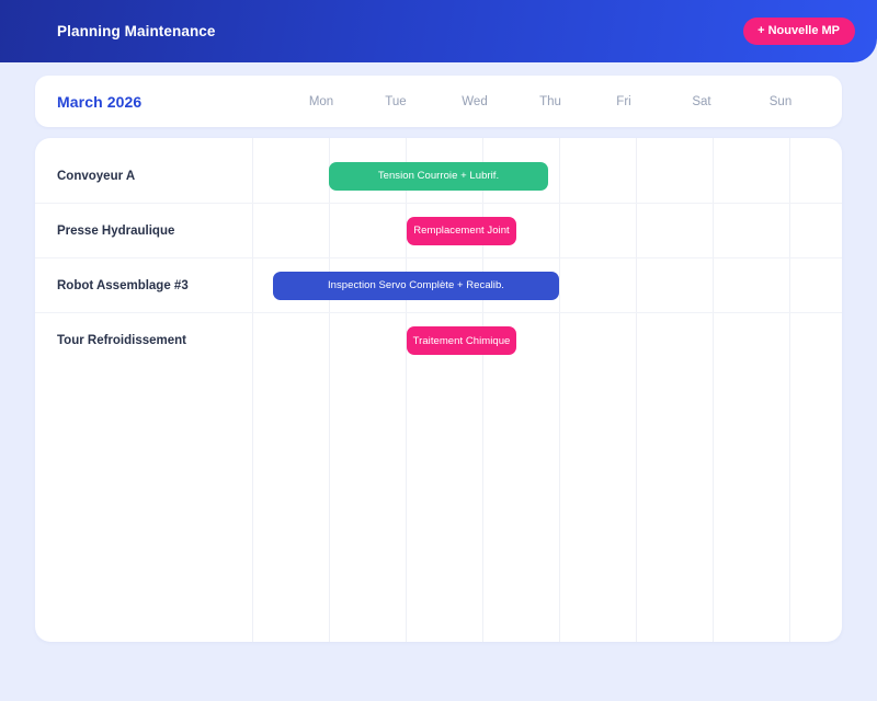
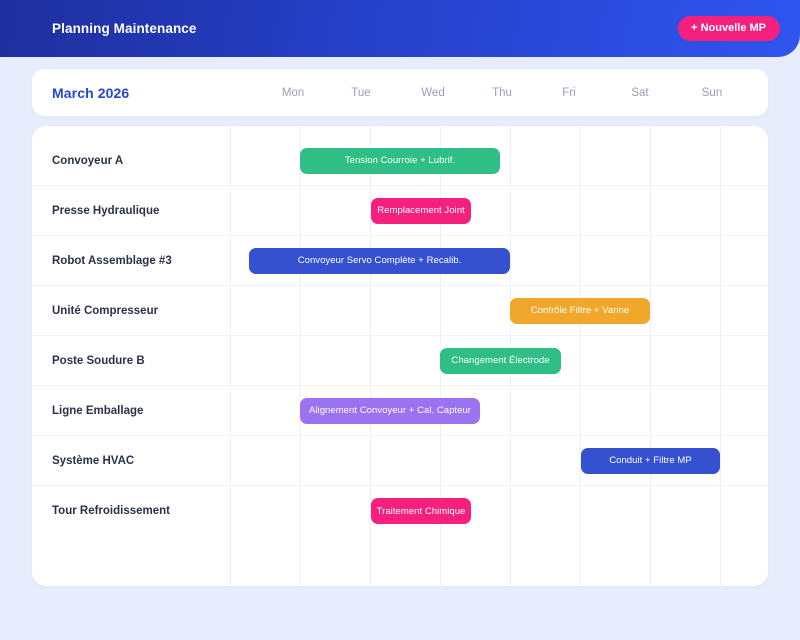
  Planning Maintenance
  + Nouvelle MP
  March 2026
  Mon
  Tue
  Wed
  Thu
  Fri
  Sat
  Sun
  Convoyeur A
  Tension Courroie + Lubrif.
  Presse Hydraulique
  Remplacement Joint
  Robot Assemblage #3
- Inspection Servo Complète + Recalib.
+ Convoyeur Servo Complète + Recalib.
+ Unité Compresseur
+ Contrôle Filtre + Vanne
+ Poste Soudure B
+ Changement Électrode
+ Ligne Emballage
+ Alignement Convoyeur + Cal. Capteur
+ Système HVAC
+ Conduit + Filtre MP
  Tour Refroidissement
  Traitement Chimique
